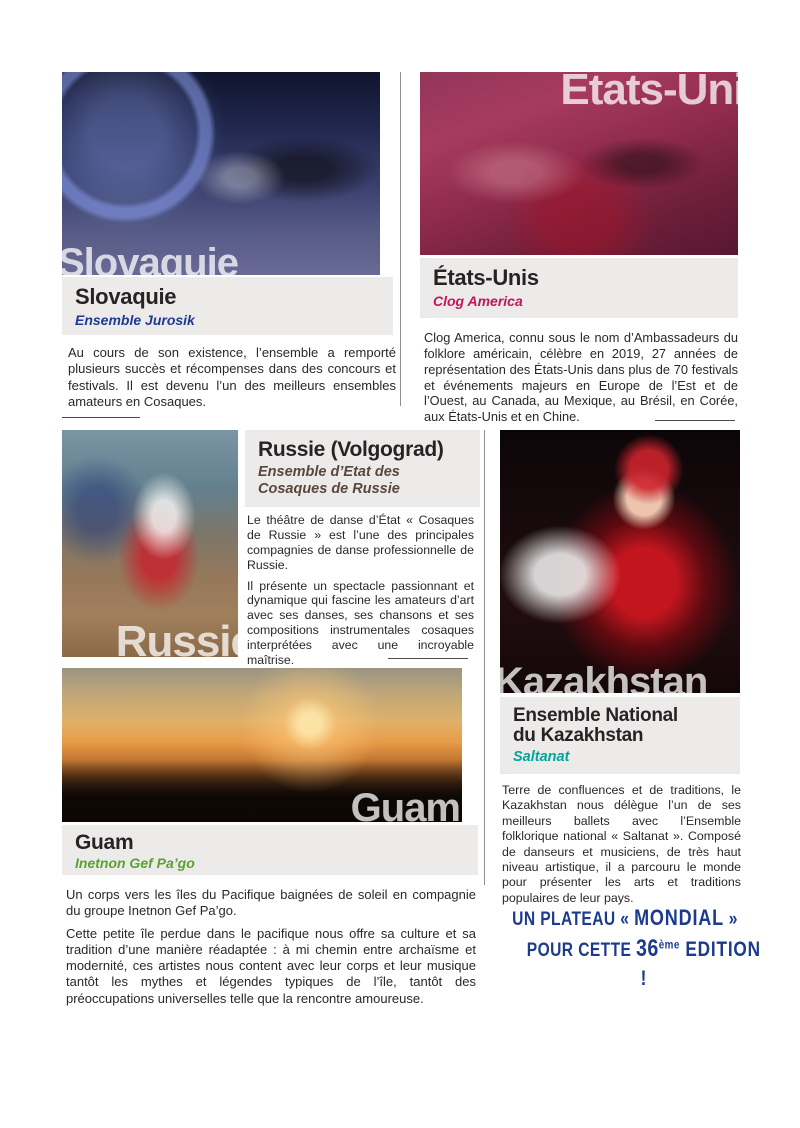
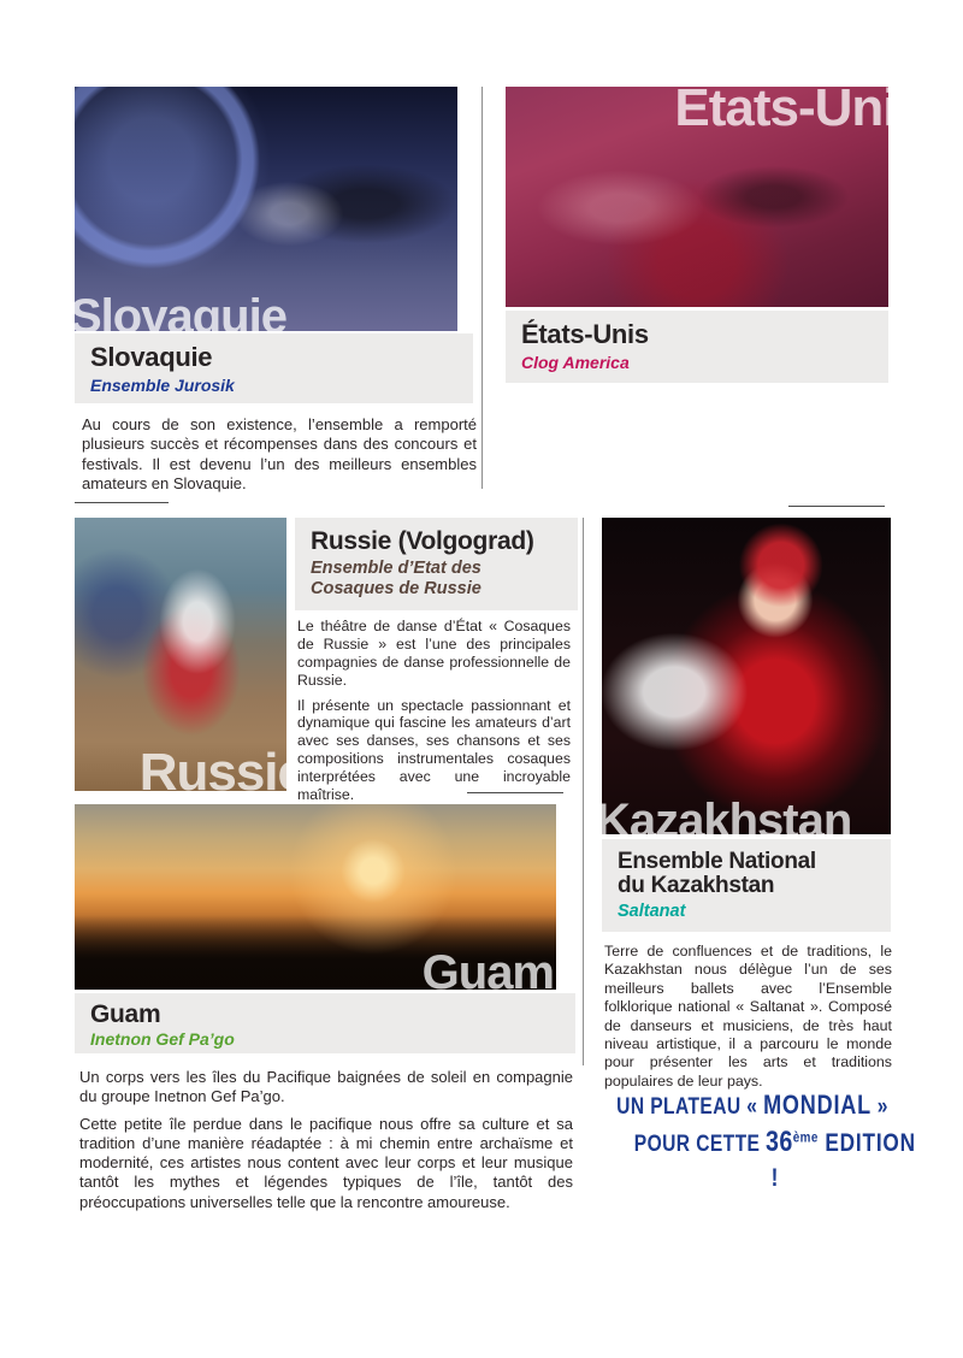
  Slovaquie
  Slovaquie
  Ensemble Jurosik
- Au cours de son existence, l’ensemble a remporté plusieurs succès et récompenses dans des concours et festivals. Il est devenu l’un des meilleurs ensembles amateurs en Cosaques.
+ Au cours de son existence, l’ensemble a remporté plusieurs succès et récompenses dans des concours et festivals. Il est devenu l’un des meilleurs ensembles amateurs en Slovaquie.
  Etats-Un
  États-Unis
  Clog America
- Clog America, connu sous le nom d’Ambassadeurs du folklore américain, célèbre en 2019, 27 années de représentation des États-Unis dans plus de 70 festivals et événements majeurs en Europe de l’Est et de l’Ouest, au Canada, au Mexique, au Brésil, en Corée, aux États-Unis et en Chine.
  Russi
  Russie (Volgograd)
  Ensemble d’Etat des Cosaques de Russie
  Le théâtre de danse d’État « Cosaques de Russie » est l’une des principales compagnies de danse professionnelle de Russie.
  Il présente un spectacle passionnant et dynamique qui fascine les amateurs d’art avec ses danses, ses chansons et ses compositions instrumentales cosaques interprétées avec une incroyable maîtrise.
  Kazakhstan
  Ensemble National du Kazakhstan
  Saltanat
  Terre de confluences et de traditions, le Kazakhstan nous délègue l’un de ses meilleurs ballets avec l’Ensemble folklorique national « Saltanat ». Composé de danseurs et musiciens, de très haut niveau artistique, il a parcouru le monde pour présenter les arts et traditions populaires de leur pays.
  Guam
  Guam
  Inetnon Gef Pa’go
  Un corps vers les îles du Pacifique baignées de soleil en compagnie du groupe Inetnon Gef Pa’go.
  Cette petite île perdue dans le pacifique nous offre sa culture et sa tradition d’une manière réadaptée : à mi chemin entre archaïsme et modernité, ces artistes nous content avec leur corps et leur musique tantôt les mythes et légendes typiques de l’île, tantôt des préoccupations universelles telle que la rencontre amoureuse.
  UN PLATEAU « MONDIAL »
  POUR CETTE 36ème EDITION !
